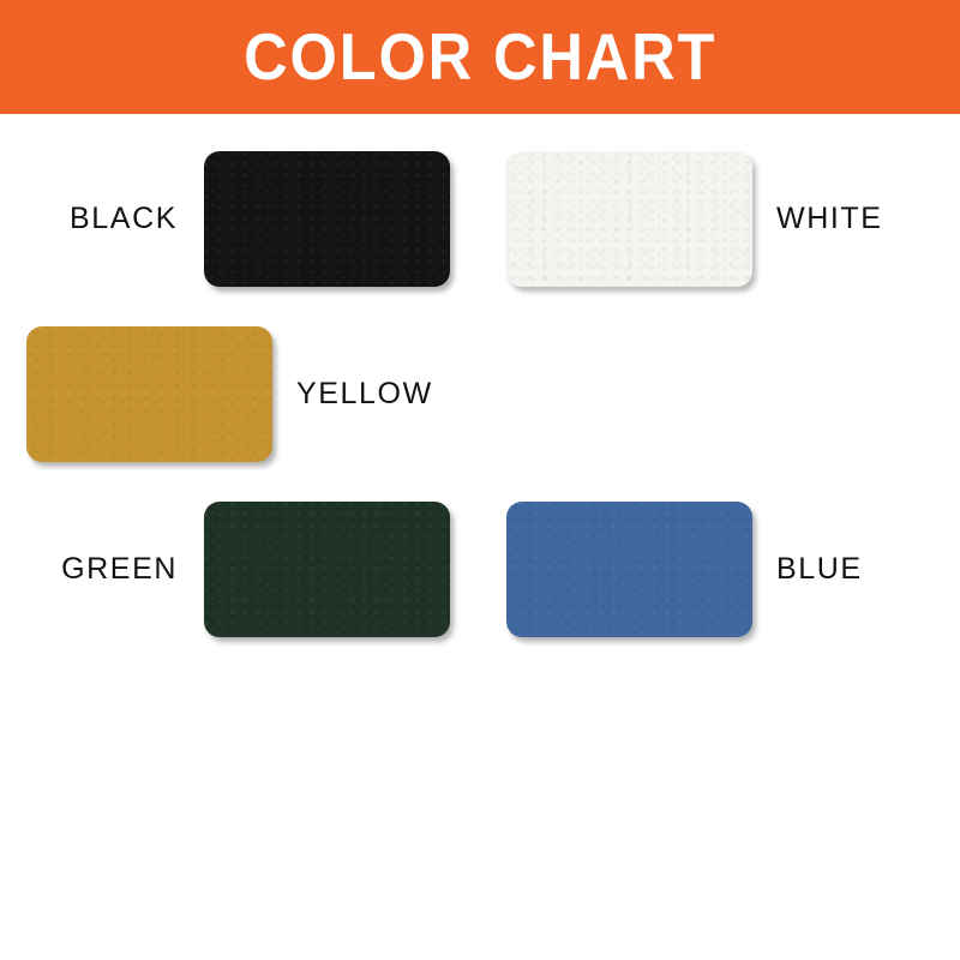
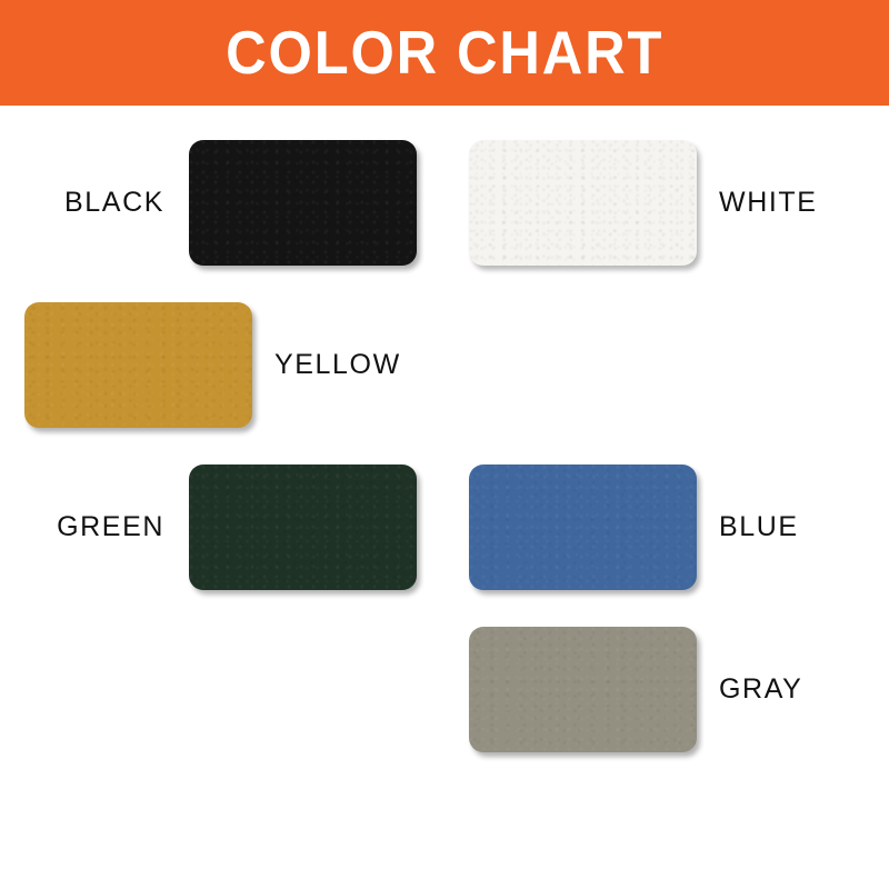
  COLOR CHART
  BLACK
  WHITE
  YELLOW
  GREEN
  BLUE
+ GRAY
